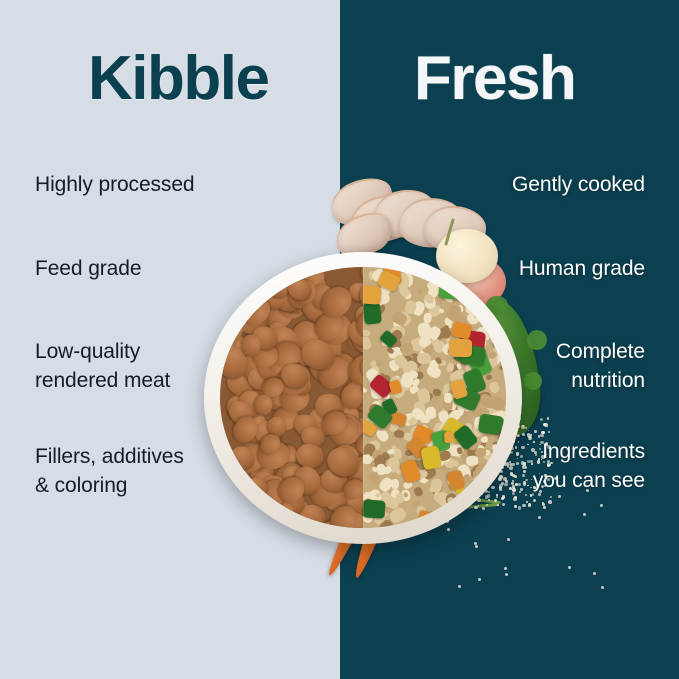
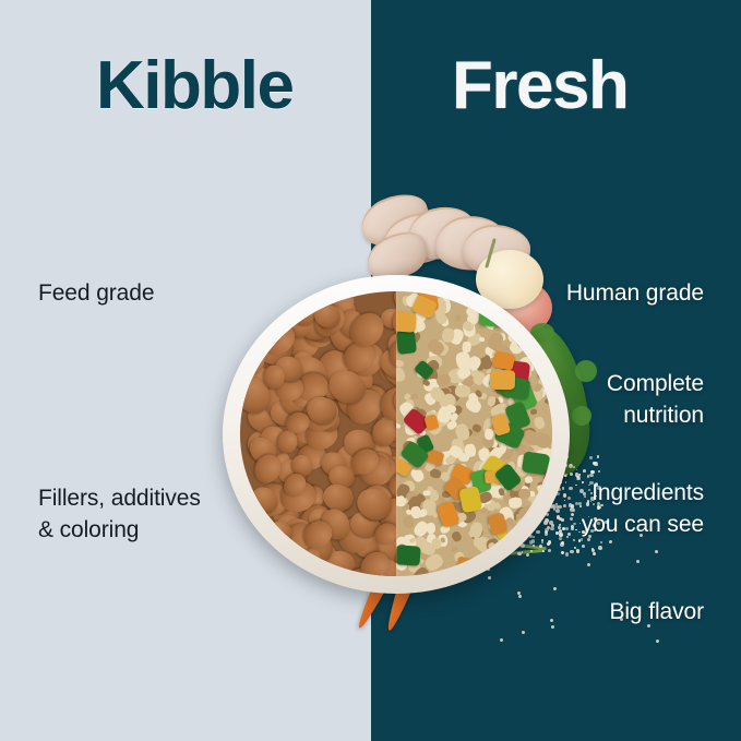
  Kibble
  Fresh
- Highly processed
  Feed grade
- Low-quality
- rendered meat
  Fillers, additives
  & coloring
- Gently cooked
  Human grade
  Complete
  nutrition
  Ingredients
  you can see
+ Big flavor
